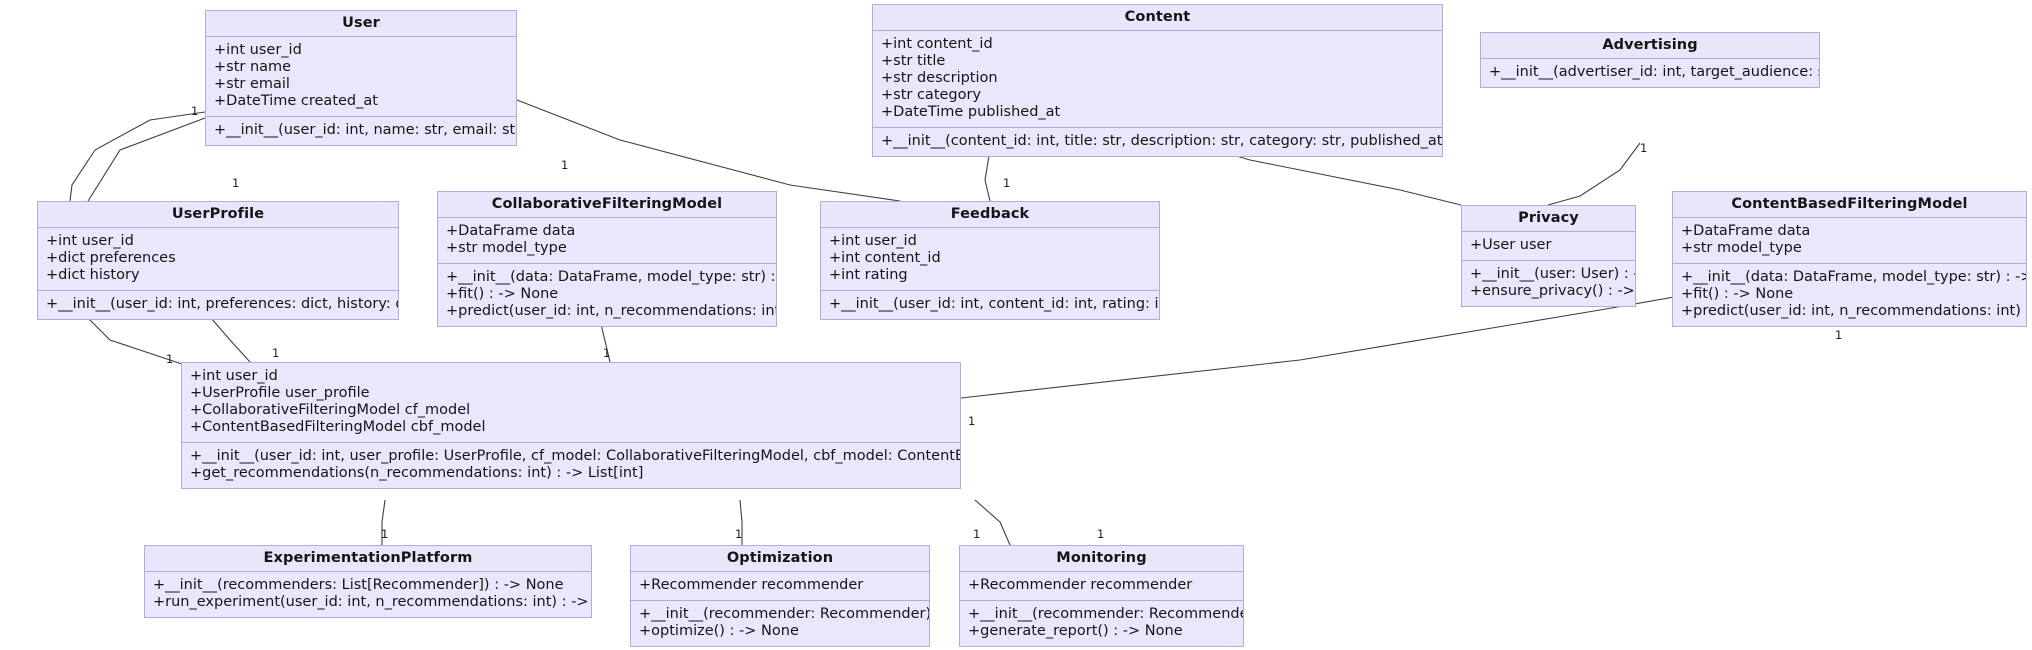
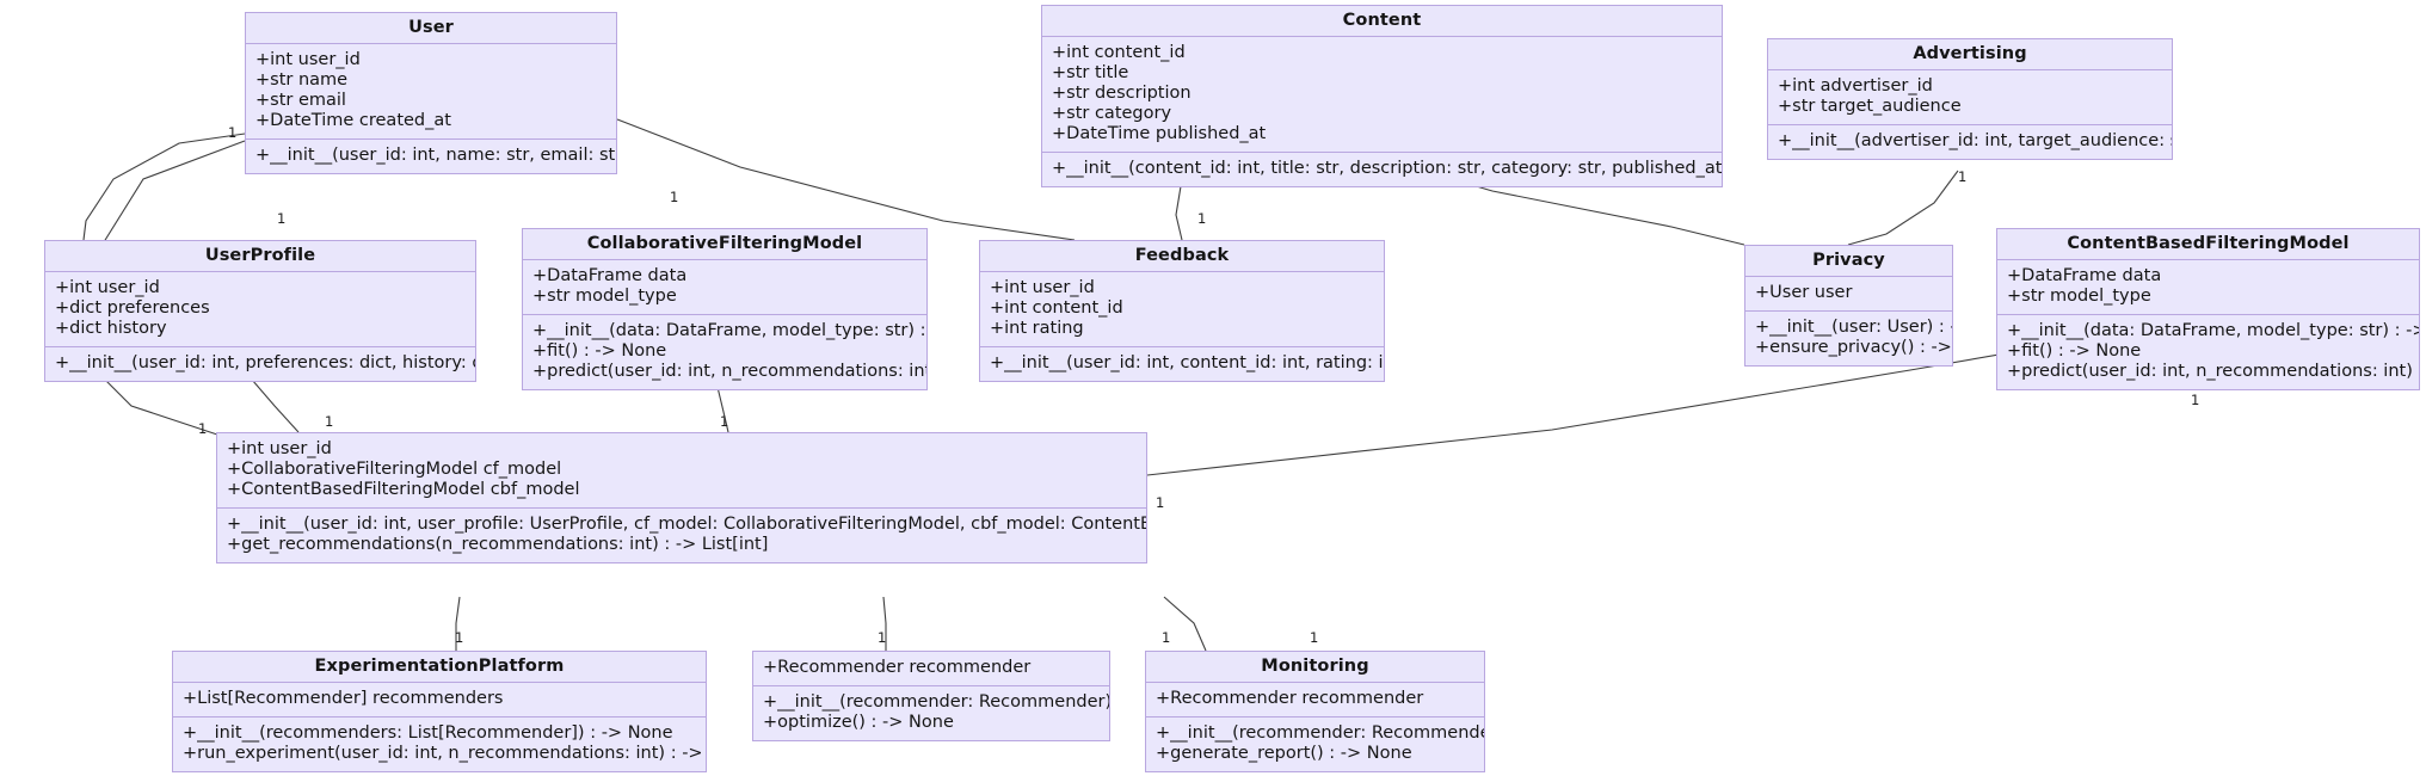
  User
  +int user_id
  +str name
  +str email
  +DateTime created_at
  +__init__(user_id: int, name: str, email: st
  Content
  +int content_id
  +str title
  +str description
  +str category
  +DateTime published_at
  +__init__(content_id: int, title: str, description: str, category: str, published_at
  Advertising
+ +int advertiser_id
+ +str target_audience
  +__init__(advertiser_id: int, target_audience:
  UserProfile
  +int user_id
  +dict preferences
  +dict history
  +__init__(user_id: int, preferences: dict, history:
  CollaborativeFilteringModel
  +DataFrame data
  +str model_type
  +__init__(data: DataFrame, model_type: str) :
  +fit() : -> None
  +predict(user_id: int, n_recommendations: in
  Feedback
  +int user_id
  +int content_id
  +int rating
  +__init__(user_id: int, content_id: int, rating: i
  Privacy
  +User user
  +__init__(user: User) :
  +ensure_privacy() : ->
  ContentBasedFilteringModel
  +DataFrame data
  +str model_type
  +__init__(data: DataFrame, model_type: str) : -
  +fit() : -> None
  +predict(user_id: int, n_recommendations: int)
  +int user_id
- +UserProfile user_profile
  +CollaborativeFilteringModel cf_model
  +ContentBasedFilteringModel cbf_model
  +__init__(user_id: int, user_profile: UserProfile, cf_model: CollaborativeFilteringModel, cbf_model: ContentB
  +get_recommendations(n_recommendations: int) : -> List[int]
  ExperimentationPlatform
+ +List[Recommender] recommenders
  +__init__(recommenders: List[Recommender]) : -> None
  +run_experiment(user_id: int, n_recommendations: int) : ->
- Optimization
  +Recommender recommender
  +__init__(recommender: Recommender)
  +optimize() : -> None
  Monitoring
  +Recommender recommender
  +__init__(recommender: Recommend
  +generate_report() : -> None
  1
  1
  1
  1
  1
  1
  1
  1
  1
  1
  1
  1
  1
  1
